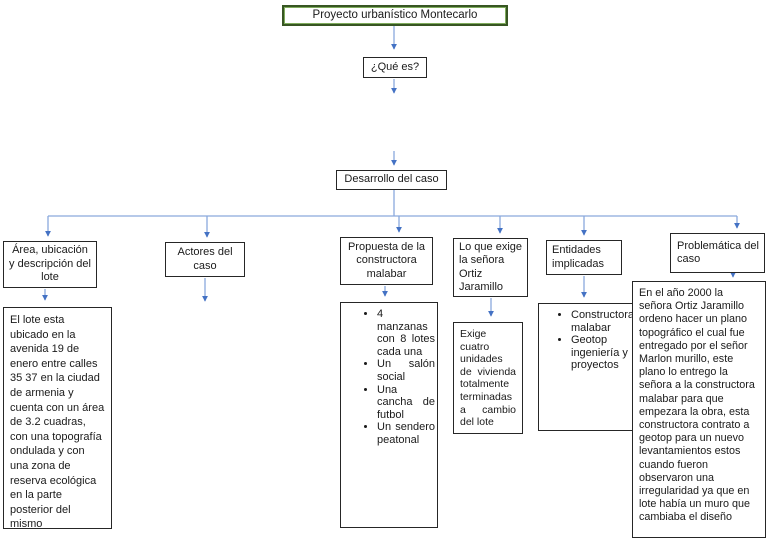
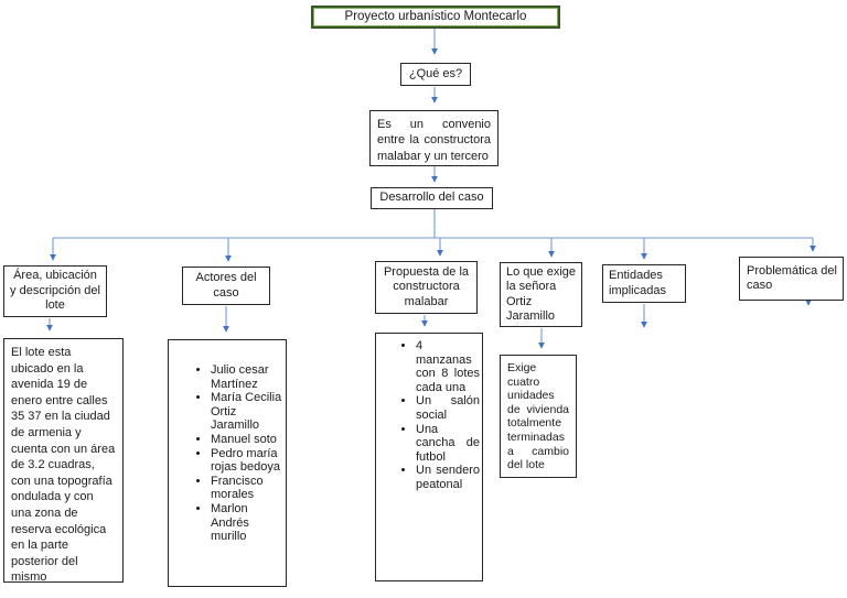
  Proyecto urbanístico Montecarlo
  ¿Qué es?
+ Es un convenio entre la constructora malabar y un tercero
  Desarrollo del caso
  Área, ubicación y descripción del lote
  Actores del caso
  Propuesta de la constructora malabar
  Lo que exige la señora Ortiz Jaramillo
  Entidades implicadas
  Problemática del caso
  El lote esta ubicado en la avenida 19 de enero entre calles 35 37 en la ciudad de armenia y cuenta con un área de 3.2 cuadras, con una topografía ondulada y con una zona de reserva ecológica en la parte posterior del mismo
+ Julio cesar Martínez
+ María Cecilia Ortiz Jaramillo
+ Manuel soto
+ Pedro maría rojas bedoya
+ Francisco morales
+ Marlon Andrés murillo
  4 manzanas con 8 lotes cada una
  Un salón social
  Una cancha de futbol
  Un sendero peatonal
  Exige cuatro unidades de vivienda totalmente terminadas a cambio del lote
- Constructora malabar
- Geotop ingeniería y proyectos
- En el año 2000 la señora Ortiz Jaramillo ordeno hacer un plano topográfico el cual fue entregado por el señor Marlon murillo, este plano lo entrego la señora a la constructora malabar para que empezara la obra, esta constructora contrato a geotop para un nuevo levantamientos estos cuando fueron observaron una irregularidad ya que en lote había un muro que cambiaba el diseño
